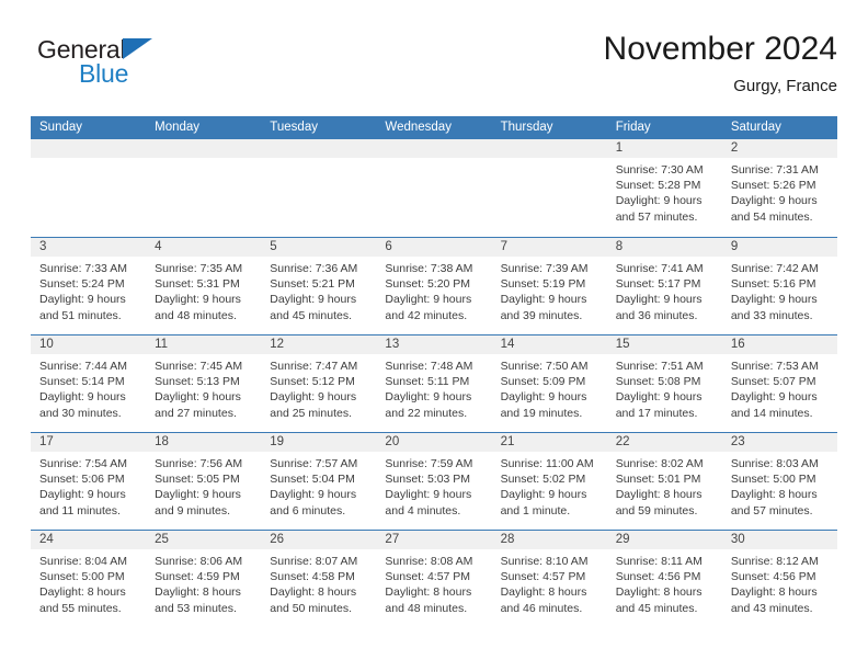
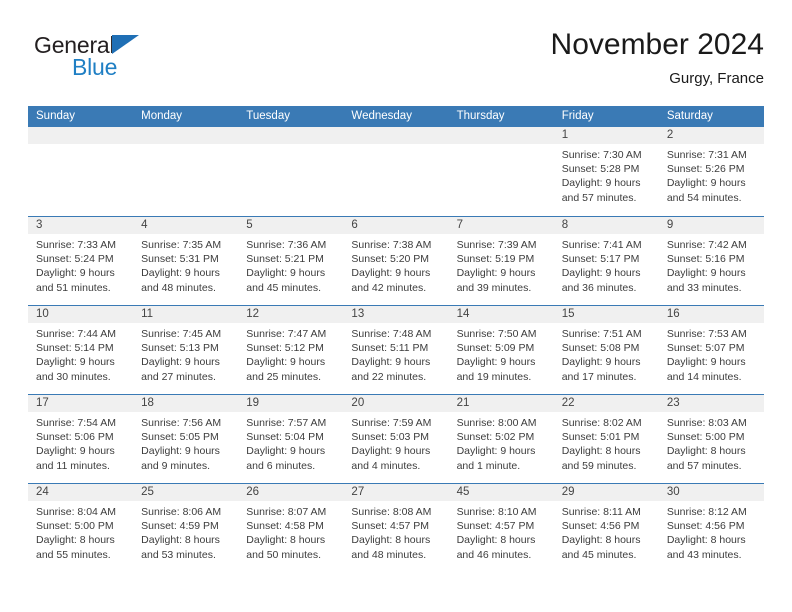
  General
  Blue
  November 2024
  Gurgy, France
  Sunday
  Monday
  Tuesday
  Wednesday
  Thursday
  Friday
  Saturday
  1
  Sunrise: 7:30 AM
  Sunset: 5:28 PM
  Daylight: 9 hours
  and 57 minutes.
  2
  Sunrise: 7:31 AM
  Sunset: 5:26 PM
  Daylight: 9 hours
  and 54 minutes.
  3
  Sunrise: 7:33 AM
  Sunset: 5:24 PM
  Daylight: 9 hours
  and 51 minutes.
  4
  Sunrise: 7:35 AM
  Sunset: 5:31 PM
  Daylight: 9 hours
  and 48 minutes.
  5
  Sunrise: 7:36 AM
  Sunset: 5:21 PM
  Daylight: 9 hours
  and 45 minutes.
  6
  Sunrise: 7:38 AM
  Sunset: 5:20 PM
  Daylight: 9 hours
  and 42 minutes.
  7
  Sunrise: 7:39 AM
  Sunset: 5:19 PM
  Daylight: 9 hours
  and 39 minutes.
  8
  Sunrise: 7:41 AM
  Sunset: 5:17 PM
  Daylight: 9 hours
  and 36 minutes.
  9
  Sunrise: 7:42 AM
  Sunset: 5:16 PM
  Daylight: 9 hours
  and 33 minutes.
  10
  Sunrise: 7:44 AM
  Sunset: 5:14 PM
  Daylight: 9 hours
  and 30 minutes.
  11
  Sunrise: 7:45 AM
  Sunset: 5:13 PM
  Daylight: 9 hours
  and 27 minutes.
  12
  Sunrise: 7:47 AM
  Sunset: 5:12 PM
  Daylight: 9 hours
  and 25 minutes.
  13
  Sunrise: 7:48 AM
  Sunset: 5:11 PM
  Daylight: 9 hours
  and 22 minutes.
  14
  Sunrise: 7:50 AM
  Sunset: 5:09 PM
  Daylight: 9 hours
  and 19 minutes.
  15
  Sunrise: 7:51 AM
  Sunset: 5:08 PM
  Daylight: 9 hours
  and 17 minutes.
  16
  Sunrise: 7:53 AM
  Sunset: 5:07 PM
  Daylight: 9 hours
  and 14 minutes.
  17
  Sunrise: 7:54 AM
  Sunset: 5:06 PM
  Daylight: 9 hours
  and 11 minutes.
  18
  Sunrise: 7:56 AM
  Sunset: 5:05 PM
  Daylight: 9 hours
  and 9 minutes.
  19
  Sunrise: 7:57 AM
  Sunset: 5:04 PM
  Daylight: 9 hours
  and 6 minutes.
  20
  Sunrise: 7:59 AM
  Sunset: 5:03 PM
  Daylight: 9 hours
  and 4 minutes.
  21
- Sunrise: 11:00 AM
+ Sunrise: 8:00 AM
  Sunset: 5:02 PM
  Daylight: 9 hours
  and 1 minute.
  22
  Sunrise: 8:02 AM
  Sunset: 5:01 PM
  Daylight: 8 hours
  and 59 minutes.
  23
  Sunrise: 8:03 AM
  Sunset: 5:00 PM
  Daylight: 8 hours
  and 57 minutes.
  24
  Sunrise: 8:04 AM
  Sunset: 5:00 PM
  Daylight: 8 hours
  and 55 minutes.
  25
  Sunrise: 8:06 AM
  Sunset: 4:59 PM
  Daylight: 8 hours
  and 53 minutes.
  26
  Sunrise: 8:07 AM
  Sunset: 4:58 PM
  Daylight: 8 hours
  and 50 minutes.
  27
  Sunrise: 8:08 AM
  Sunset: 4:57 PM
  Daylight: 8 hours
  and 48 minutes.
- 28
+ 45
  Sunrise: 8:10 AM
  Sunset: 4:57 PM
  Daylight: 8 hours
  and 46 minutes.
  29
  Sunrise: 8:11 AM
  Sunset: 4:56 PM
  Daylight: 8 hours
  and 45 minutes.
  30
  Sunrise: 8:12 AM
  Sunset: 4:56 PM
  Daylight: 8 hours
  and 43 minutes.
